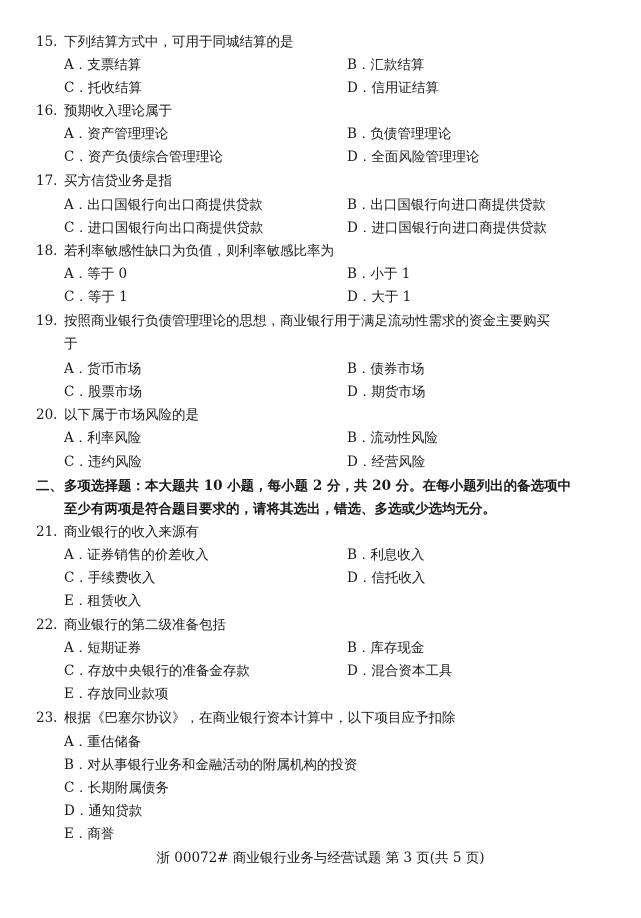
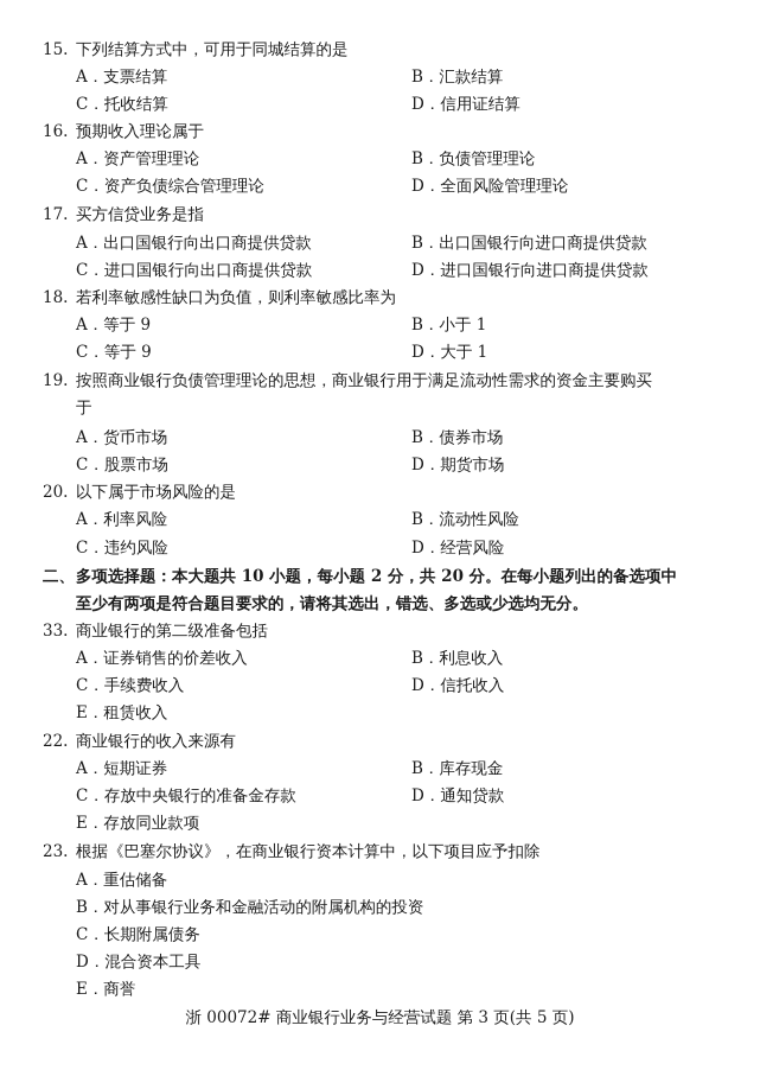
  15.
  下列结算方式中，可用于同城结算的是
  A．支票结算
  B．汇款结算
  C．托收结算
  D．信用证结算
  16.
  预期收入理论属于
  A．资产管理理论
  B．负债管理理论
  C．资产负债综合管理理论
  D．全面风险管理理论
  17.
  买方信贷业务是指
  A．出口国银行向出口商提供贷款
  B．出口国银行向进口商提供贷款
  C．进口国银行向出口商提供贷款
  D．进口国银行向进口商提供贷款
  18.
  若利率敏感性缺口为负值，则利率敏感比率为
- A．等于 0
+ A．等于 9
  B．小于 1
- C．等于 1
+ C．等于 9
  D．大于 1
  19.
  按照商业银行负债管理理论的思想，商业银行用于满足流动性需求的资金主要购买
  于
  A．货币市场
  B．债券市场
  C．股票市场
  D．期货市场
  20.
  以下属于市场风险的是
  A．利率风险
  B．流动性风险
  C．违约风险
  D．经营风险
  二、
  多项选择题：本大题共 10 小题，每小题 2 分，共 20 分。在每小题列出的备选项中
  至少有两项是符合题目要求的，请将其选出，错选、多选或少选均无分。
- 21.
+ 33.
- 商业银行的收入来源有
+ 商业银行的第二级准备包括
  A．证券销售的价差收入
  B．利息收入
  C．手续费收入
  D．信托收入
  E．租赁收入
  22.
- 商业银行的第二级准备包括
+ 商业银行的收入来源有
  A．短期证券
  B．库存现金
  C．存放中央银行的准备金存款
- D．混合资本工具
+ D．通知贷款
  E．存放同业款项
  23.
  根据《巴塞尔协议》，在商业银行资本计算中，以下项目应予扣除
  A．重估储备
  B．对从事银行业务和金融活动的附属机构的投资
  C．长期附属债务
- D．通知贷款
+ D．混合资本工具
  E．商誉
  浙 00072# 商业银行业务与经营试题 第 3 页(共 5 页)
